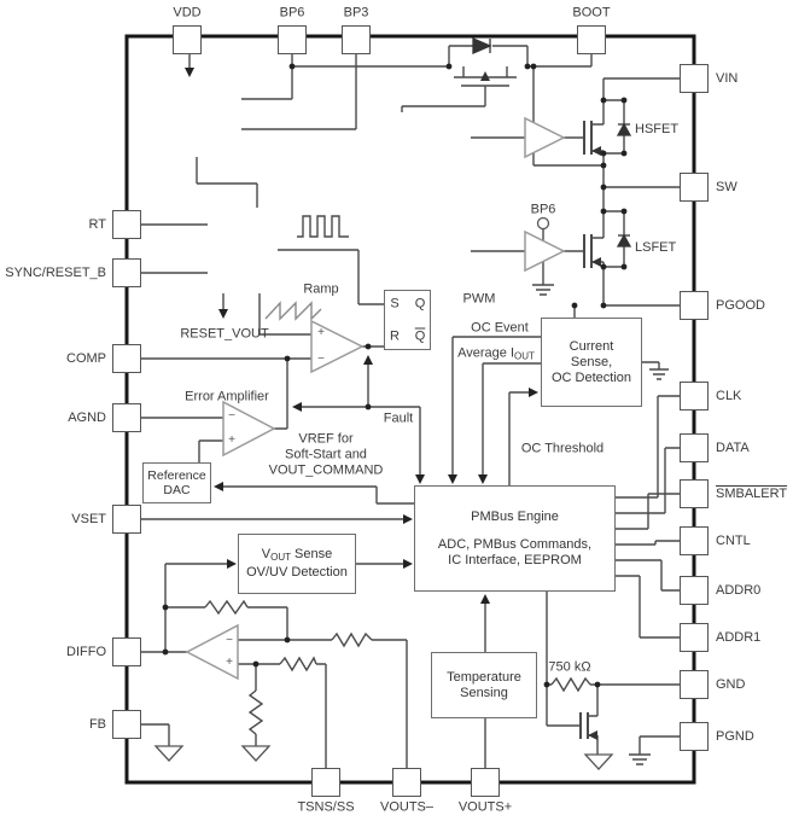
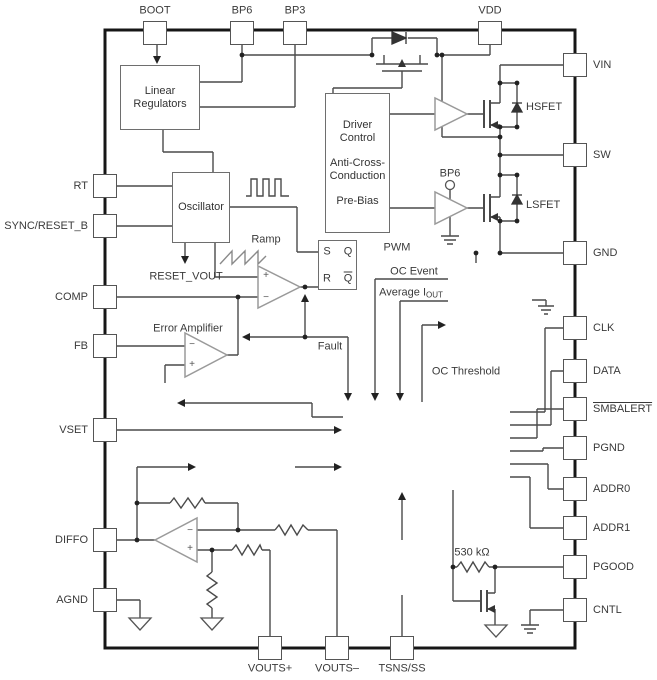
+ Linear
+ Regulators
+ Oscillator
+ Driver
+ Control
+ Anti-Cross-
+ Conduction
+ Pre-Bias
  S
  Q
  R
  Q
- Current
- Sense,
- OC Detection
- PMBus Engine
- ADC, PMBus Commands,
- IC Interface, EEPROM
- Reference
- DAC
- VOUT Sense
- OV/UV Detection
- Temperature
- Sensing
- VDD
+ BOOT
  BP6
  BP3
- BOOT
+ VDD
  RT
  SYNC/RESET_B
  COMP
- AGND
+ FB
  VSET
  DIFFO
- FB
+ AGND
  VIN
  SW
- PGOOD
+ GND
  CLK
  DATA
  SMBALERT
- CNTL
+ PGND
  ADDR0
  ADDR1
- GND
+ PGOOD
- PGND
+ CNTL
- TSNS/SS
+ VOUTS+
  VOUTS–
- VOUTS+
+ TSNS/SS
  Error Amplifier
  RESET_VOUT
  Ramp
  PWM
  OC Event
  Average IOUT
  Fault
  OC Threshold
- VREF for
- Soft-Start and
- VOUT_COMMAND
  HSFET
  LSFET
  BP6
- 750 kΩ
+ 530 kΩ
  +
  −
  −
  +
  −
  +
